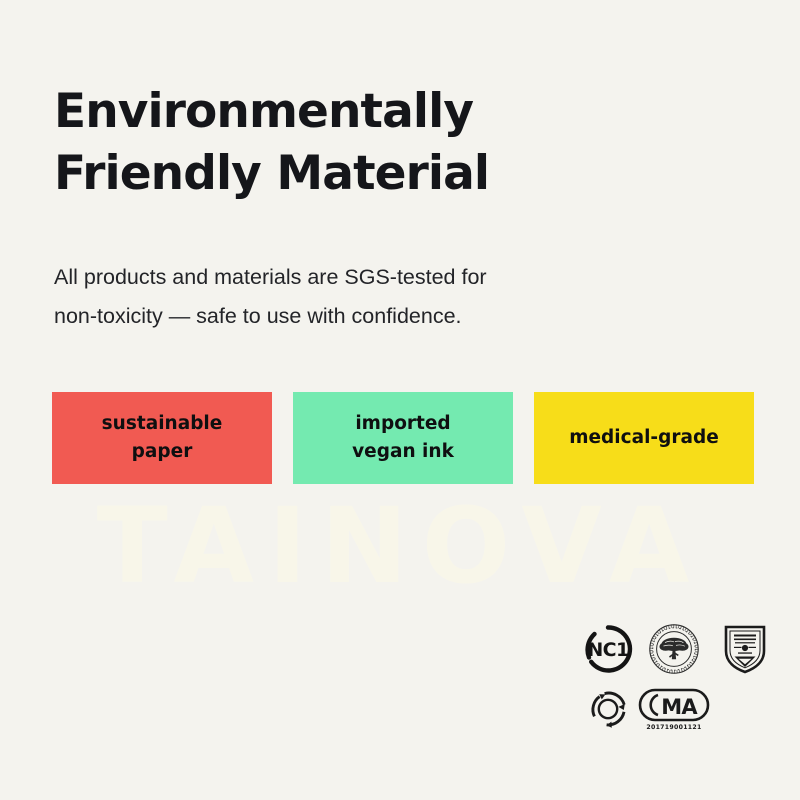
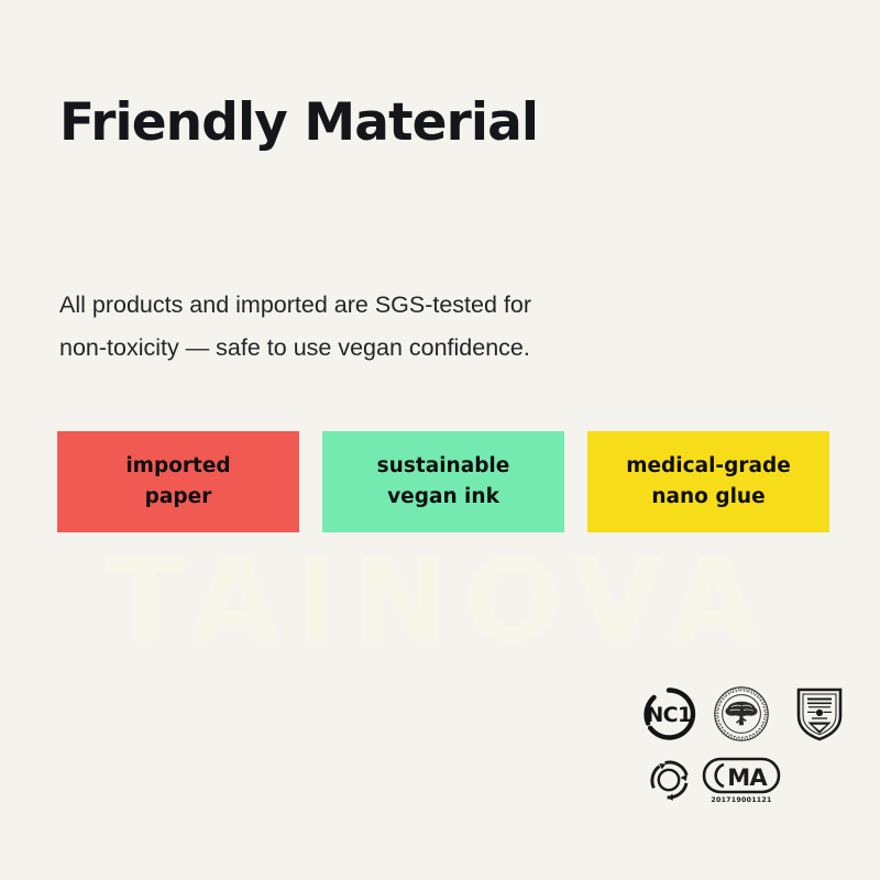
- Environmentally
  Friendly Material
- All products and materials are SGS-tested for
+ All products and imported are SGS-tested for
- non-toxicity — safe to use with confidence.
+ non-toxicity — safe to use vegan confidence.
- sustainable
+ imported
  paper
- imported
+ sustainable
  vegan ink
  medical-grade
+ nano glue
  NC1
  MA
